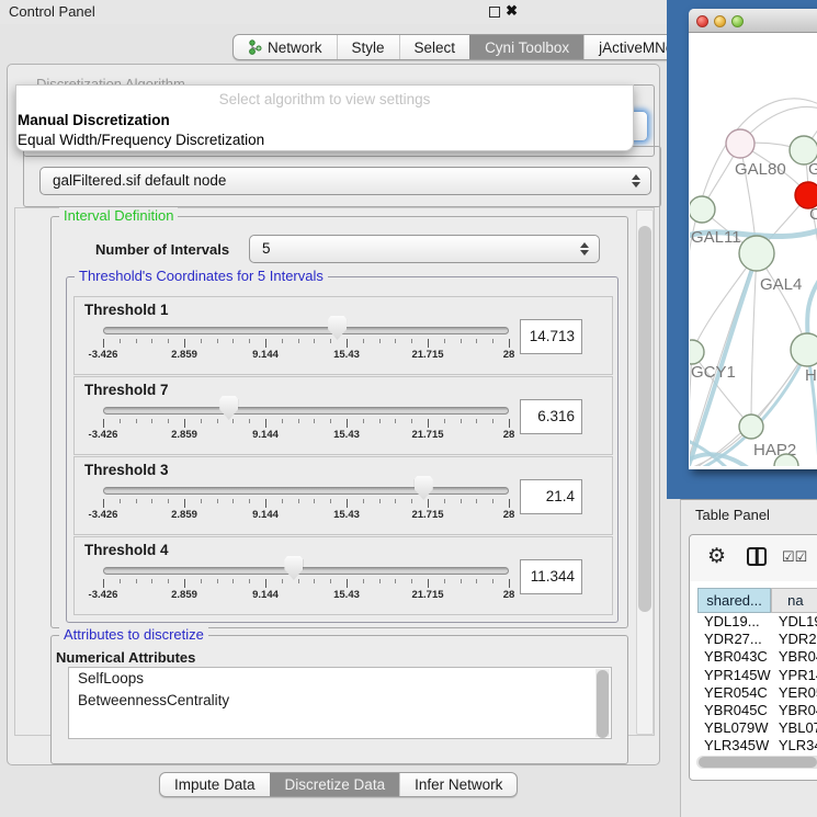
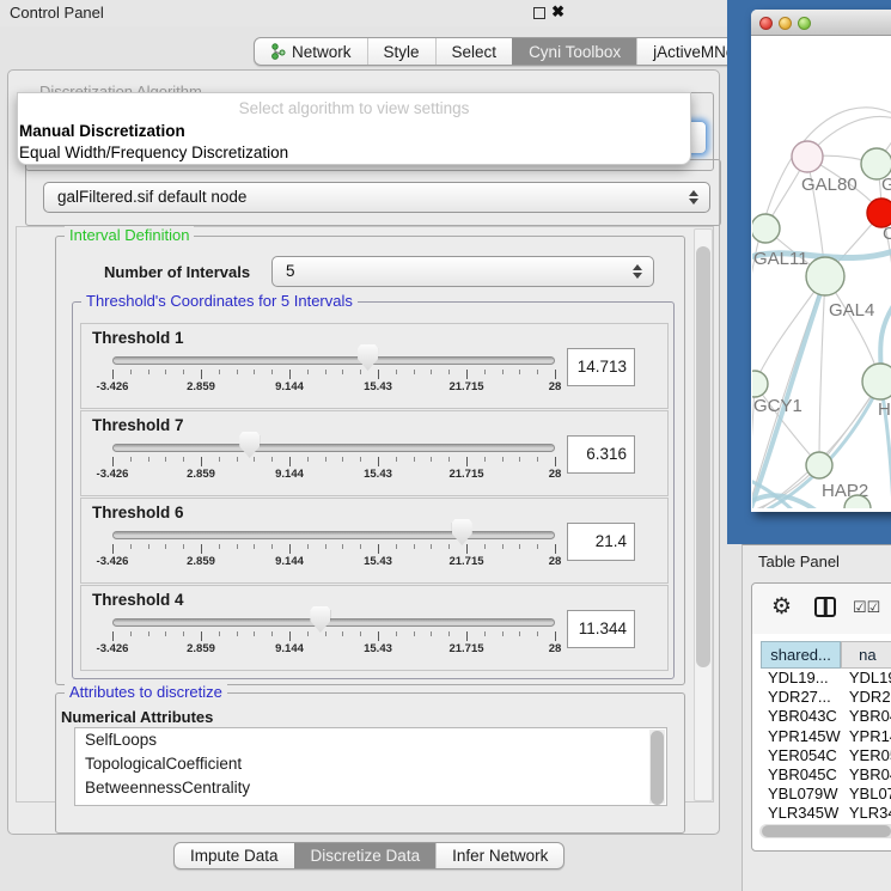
  Control Panel
  ✖
  Network
  Style
  Select
  Cyni Toolbox
  galFiltered.sif default node
  Interval Definition
  Number of Intervals
  5
  Threshold's Coordinates for 5 Intervals
  Threshold 1
  -3.426
  2.859
  9.144
  15.43
  21.715
  28
  14.713
  Threshold 7
  -3.426
  2.859
  9.144
  15.43
  21.715
  28
  6.316
- Threshold 3
+ Threshold 6
  -3.426
  2.859
  9.144
  15.43
  21.715
  28
  21.4
  Threshold 4
  -3.426
  2.859
  9.144
  15.43
  21.715
  28
  11.344
  Attributes to discretize
  Numerical Attributes
  SelfLoops
+ TopologicalCoefficient
  BetweennessCentrality
  Select algorithm to view settings
  Manual Discretization
  Equal Width/Frequency Discretization
  Impute Data
  Discretize Data
  Infer Network
  GAL80
  C
  GAL11
  GAL4
  GCY1
  H
  HAP2
  Table Panel
  ⚙
  ☑☑
  shared...
  na
  YDL19...
  YDL1
  YDR27...
  YDR2
  YBR043C
  YBR0
  YPR145W
  YPR1
  YER054C
  YER0
  YBR045C
  YBR0
  YBL079W
  YBL0
  YLR345W
  YLR3
